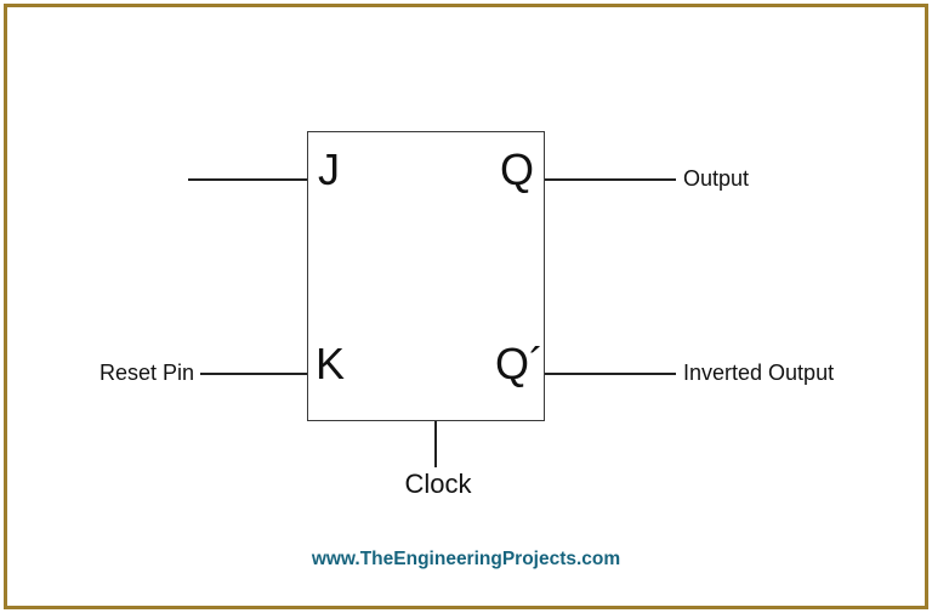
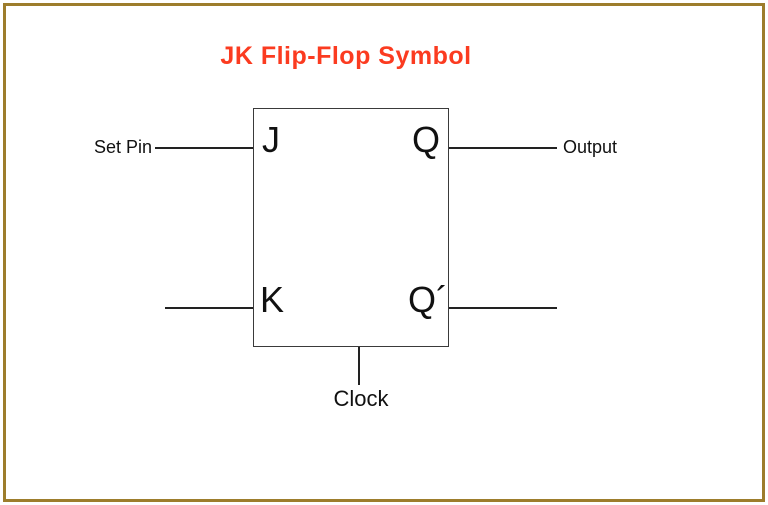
+ JK Flip-Flop Symbol
  J
  Q
  K
  Q´
+ Set Pin
  Output
- Reset Pin
- Inverted Output
  Clock
- www.TheEngineeringProjects.com
